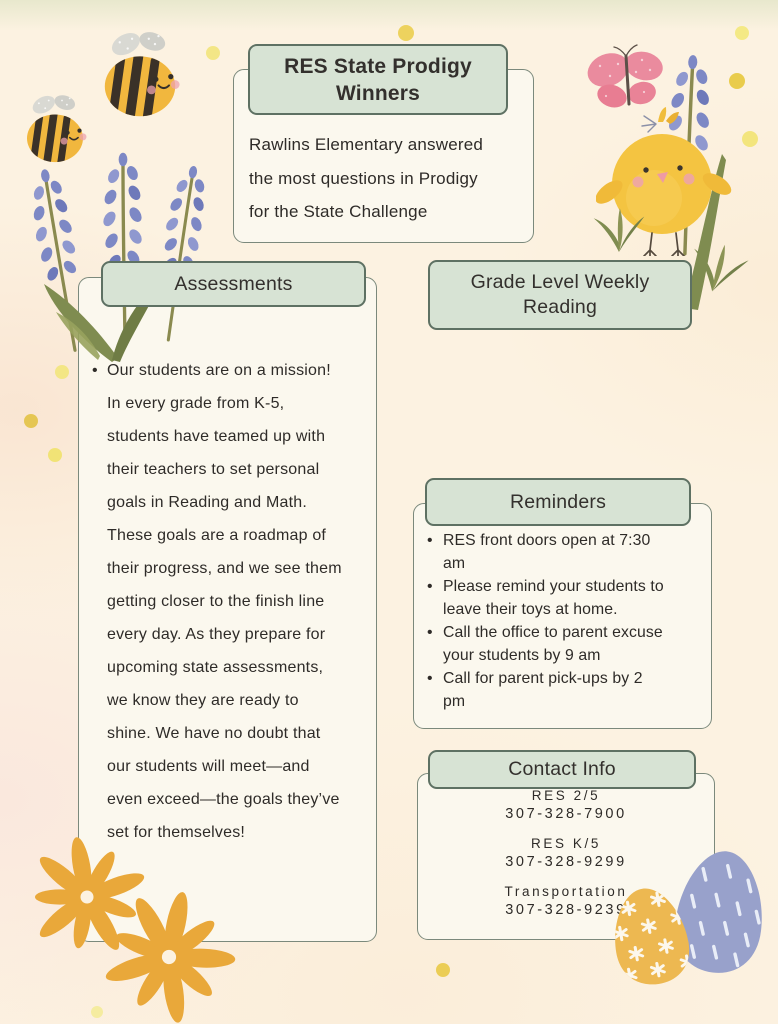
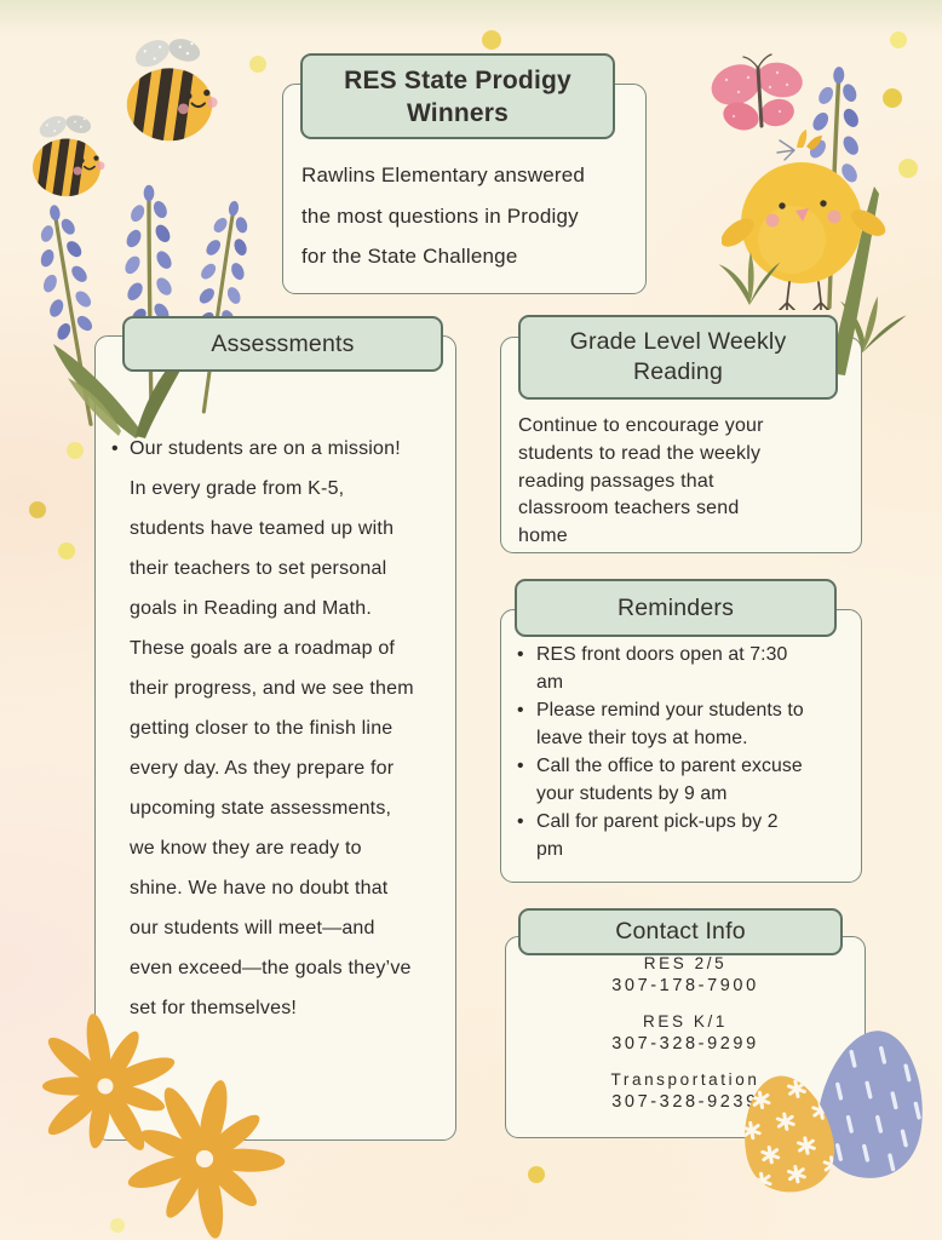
  Rawlins Elementary answered
  the most questions in Prodigy
  for the State Challenge
  RES State Prodigy Winners
  Our students are on a mission!
  In every grade from K-5,
  students have teamed up with
  their teachers to set personal
  goals in Reading and Math.
  These goals are a roadmap of
  their progress, and we see them
  getting closer to the finish line
  every day. As they prepare for
  upcoming state assessments,
  we know they are ready to
  shine. We have no doubt that
  our students will meet—and
  even exceed—the goals they’ve
  set for themselves!
  Assessments
+ Continue to encourage your
+ students to read the weekly
+ reading passages that
+ classroom teachers send
+ home
  Grade Level Weekly Reading
  RES front doors open at 7:30
  am
  Please remind your students to
  leave their toys at home.
  Call the office to parent excuse
  your students by 9 am
  Call for parent pick-ups by 2
  pm
  Reminders
  RES 2/5
- 307-328-7900
+ 307-178-7900
- RES K/5
+ RES K/1
  307-328-9299
  Transportation
  307-328-923
  Contact Info
